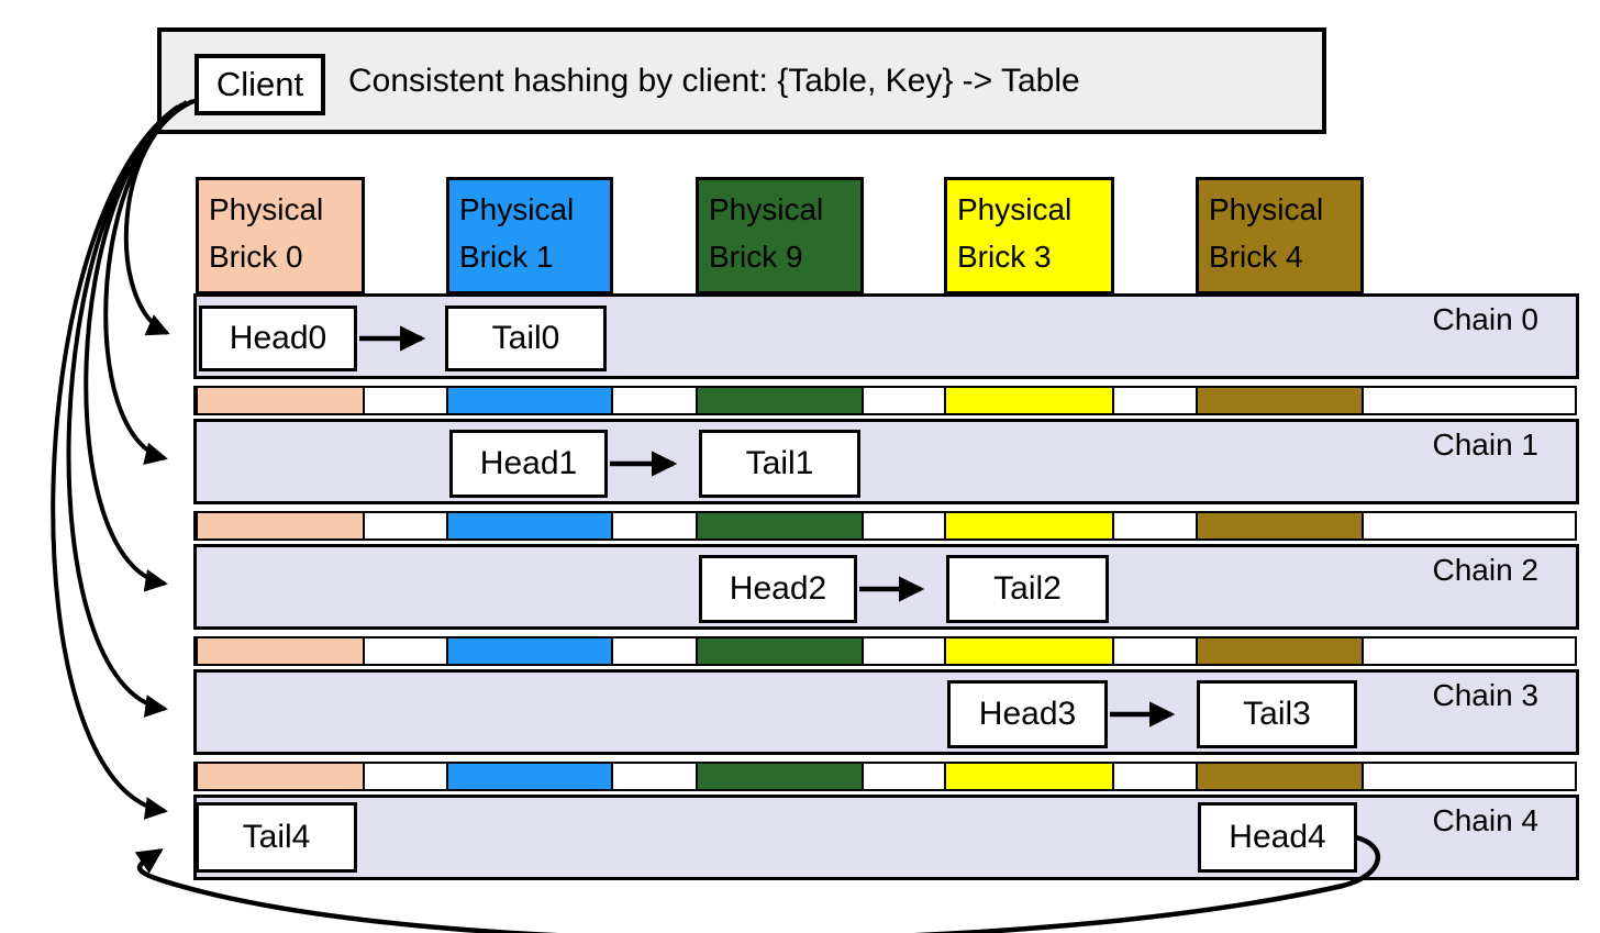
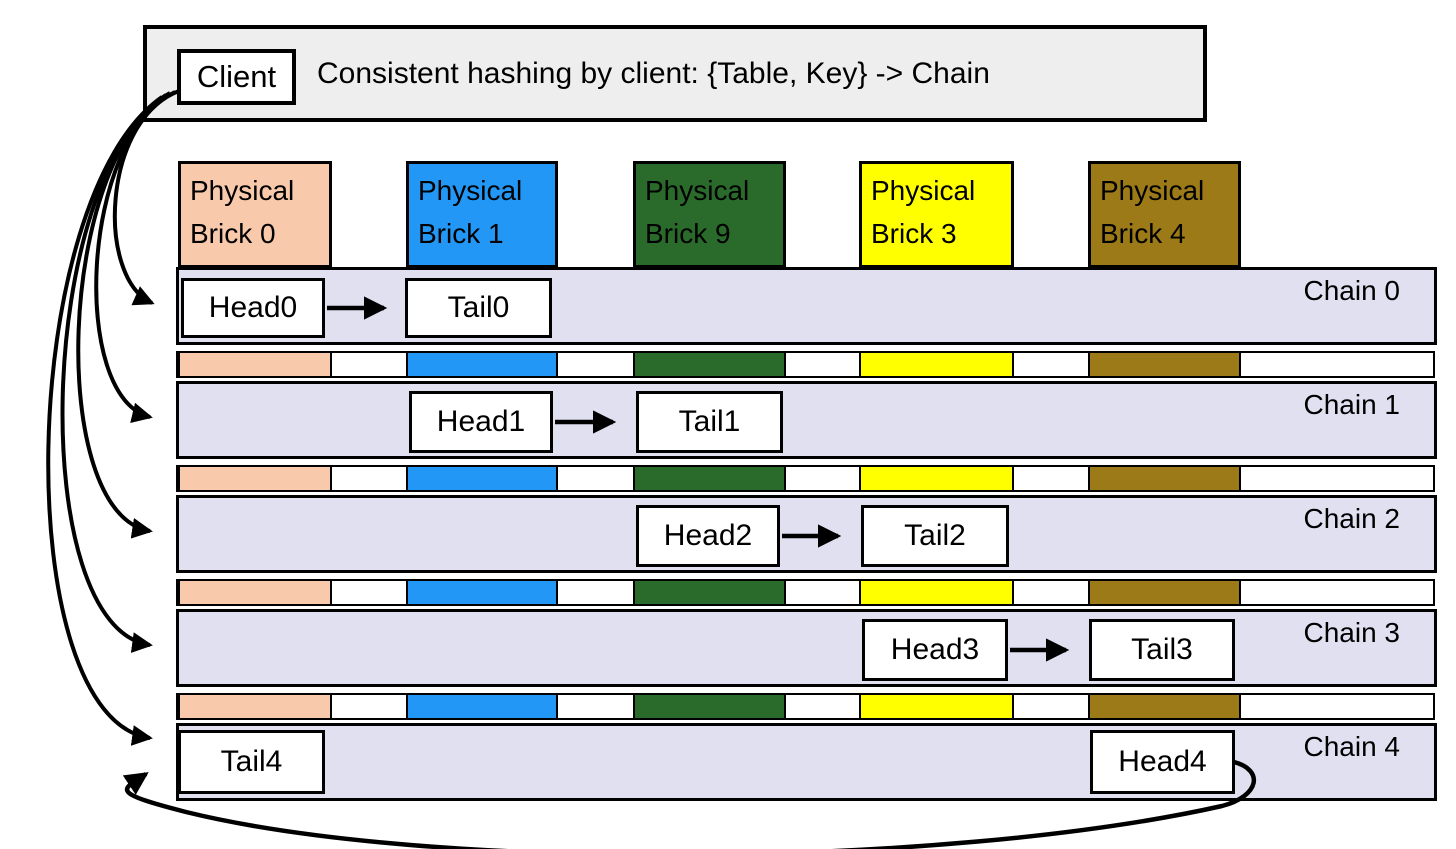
  Client
- Consistent hashing by client: {Table, Key} -> Table
+ Consistent hashing by client: {Table, Key} -> Chain
  Physical
  Brick 0
  Physical
  Brick 1
  Physical
  Brick 9
  Physical
  Brick 3
  Physical
  Brick 4
  Chain 0
  Chain 1
  Chain 2
  Chain 3
  Chain 4
  Head0
  Tail0
  Head1
  Tail1
  Head2
  Tail2
  Head3
  Tail3
  Tail4
  Head4
